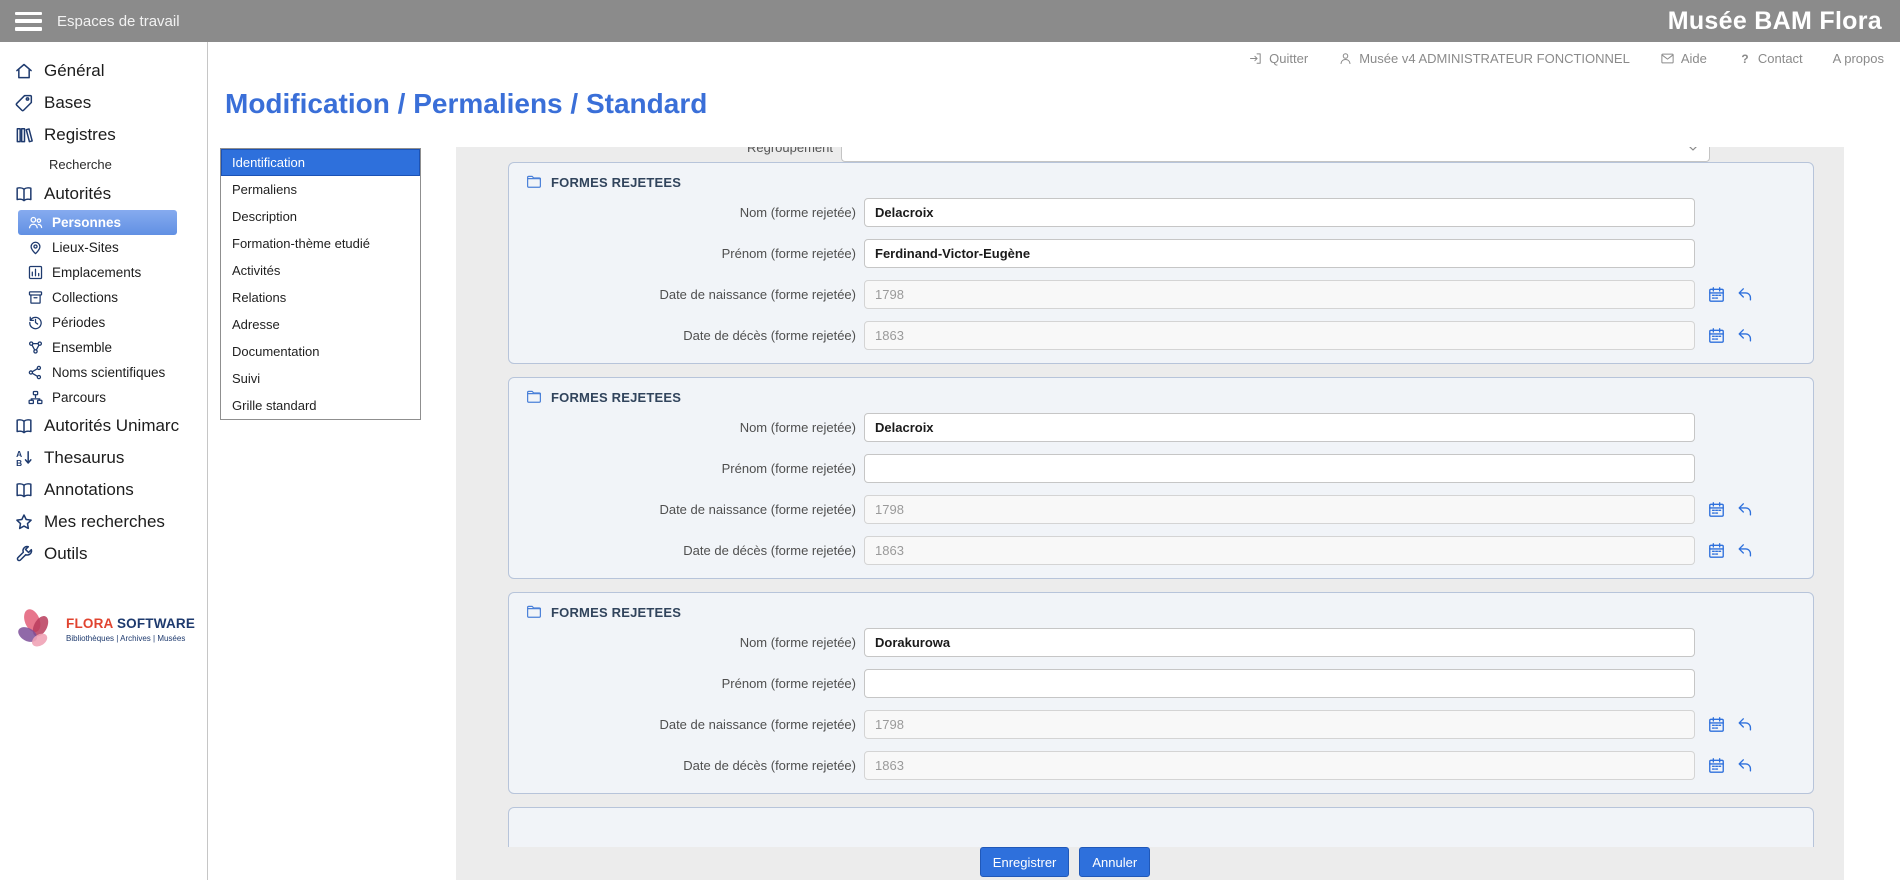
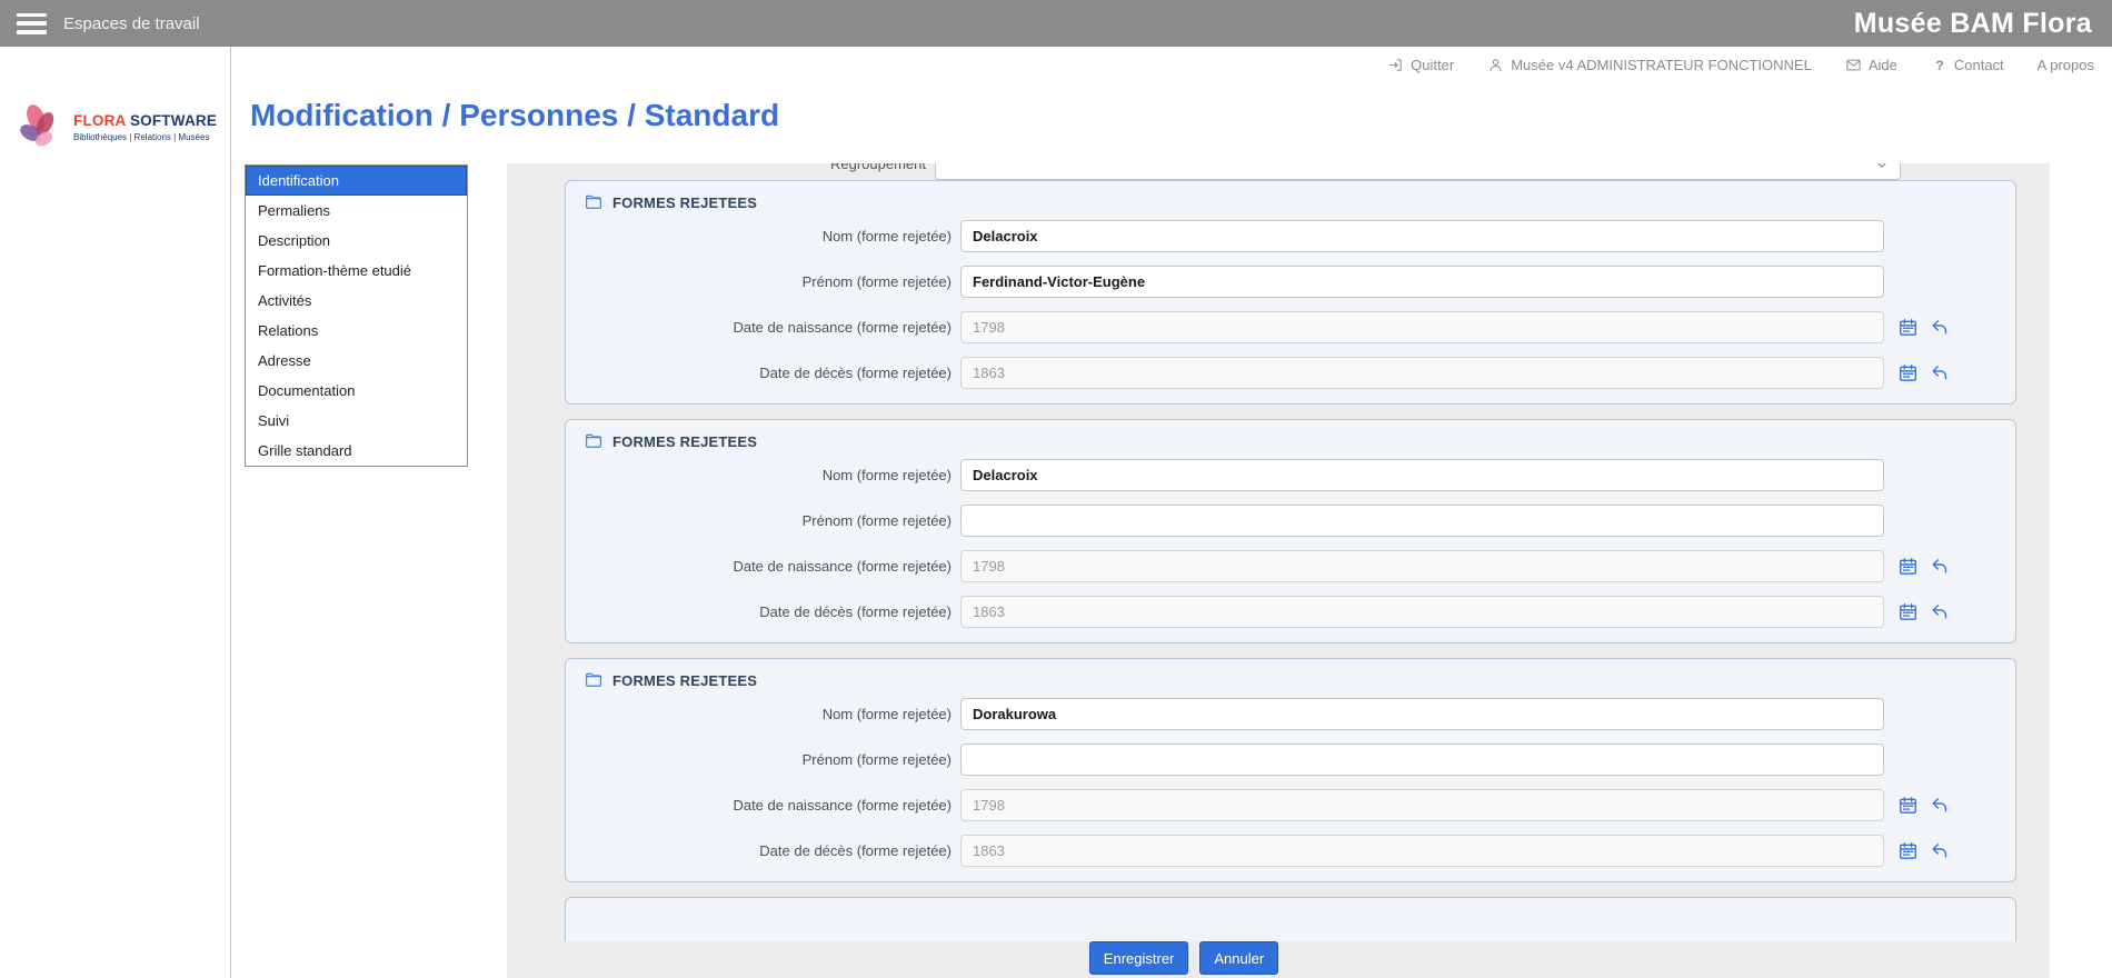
  Espaces de travail
  Musée BAM Flora
- Général
- Bases
- Registres
- Recherche
- Autorités
- Personnes
- Lieux-Sites
- Emplacements
- Collections
- Périodes
- Ensemble
- Noms scientifiques
- Parcours
- Autorités Unimarc
- A
- B
- Thesaurus
- Annotations
- Mes recherches
- Outils
  FLORA SOFTWARE
- Bibliothèques | Archives | Musées
+ Bibliothèques | Relations | Musées
  Quitter
  Musée v4 ADMINISTRATEUR FONCTIONNEL
  Aide
  ?
  Contact
  A propos
- Modification / Permaliens / Standard
+ Modification / Personnes / Standard
  Identification
  Permaliens
  Description
  Formation-thème etudié
  Activités
  Relations
  Adresse
  Documentation
  Suivi
  Grille standard
  Regroupement
  FORMES REJETEES
  Nom (forme rejetée)
  Delacroix
  Prénom (forme rejetée)
  Ferdinand-Victor-Eugène
  Date de naissance (forme rejetée)
  1798
  Date de décès (forme rejetée)
  1863
  FORMES REJETEES
  Nom (forme rejetée)
  Delacroix
  Prénom (forme rejetée)
  Date de naissance (forme rejetée)
  1798
  Date de décès (forme rejetée)
  1863
  FORMES REJETEES
  Nom (forme rejetée)
  Dorakurowa
  Prénom (forme rejetée)
  Date de naissance (forme rejetée)
  1798
  Date de décès (forme rejetée)
  1863
  Enregistrer
  Annuler
